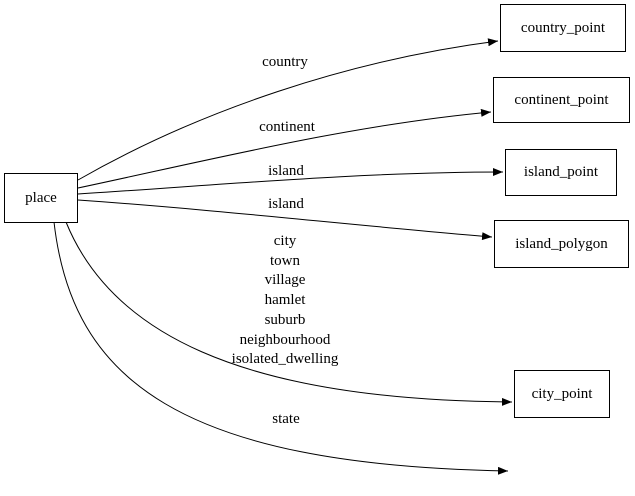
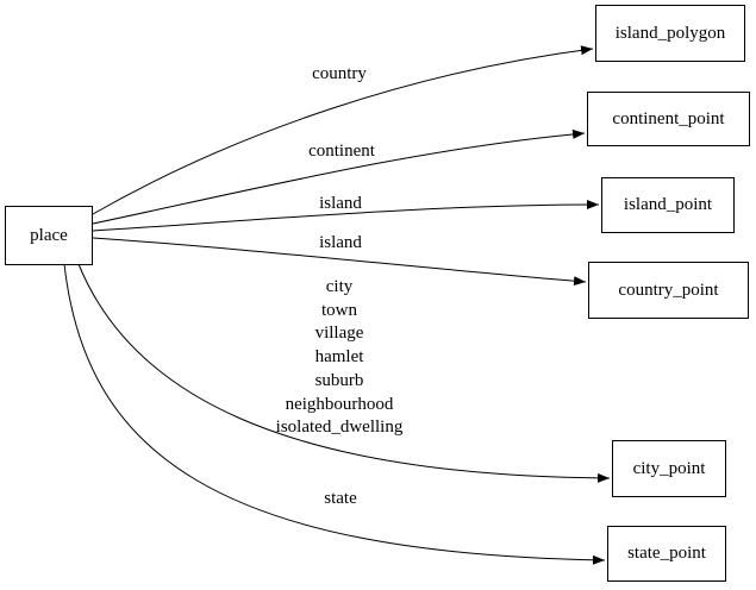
  place
- country_point
+ island_polygon
  continent_point
  island_point
- island_polygon
+ country_point
  city_point
+ state_point
  country
  continent
  island
  island
  city
  town
  village
  hamlet
  suburb
  neighbourhood
  isolated_dwelling
  state
